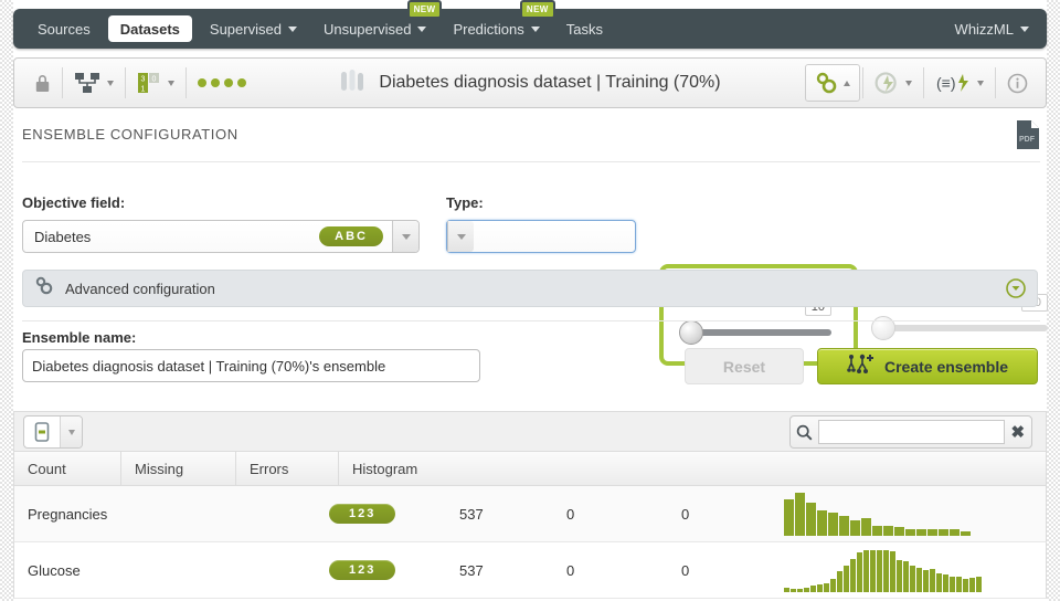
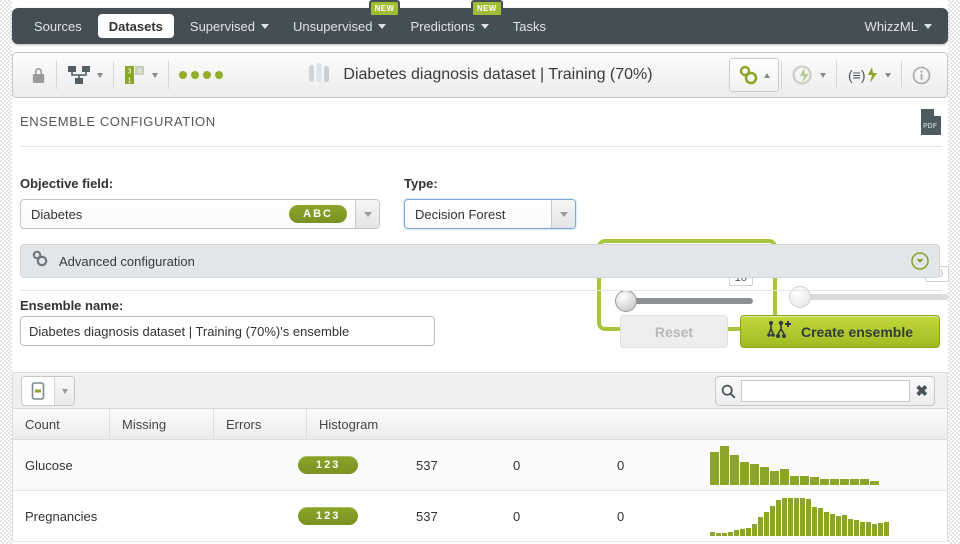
  Sources
  Datasets
  Supervised
  Unsupervised
  NEW
  Predictions
  NEW
  Tasks
  WhizzML
  Diabetes diagnosis dataset | Training (70%)
  (≡)
  ENSEMBLE CONFIGURATION
  Objective field:
  Diabetes
  ABC
  Type:
+ Decision Forest
  10
  Advanced configuration
  Ensemble name:
  Diabetes diagnosis dataset | Training (70%)'s ensemble
  Reset
  Create ensemble
  ✖
  Count
  Missing
  Errors
  Histogram
- Pregnancies
+ Glucose
  123
  537
  0
  0
- Glucose
+ Pregnancies
  123
  537
  0
  0
